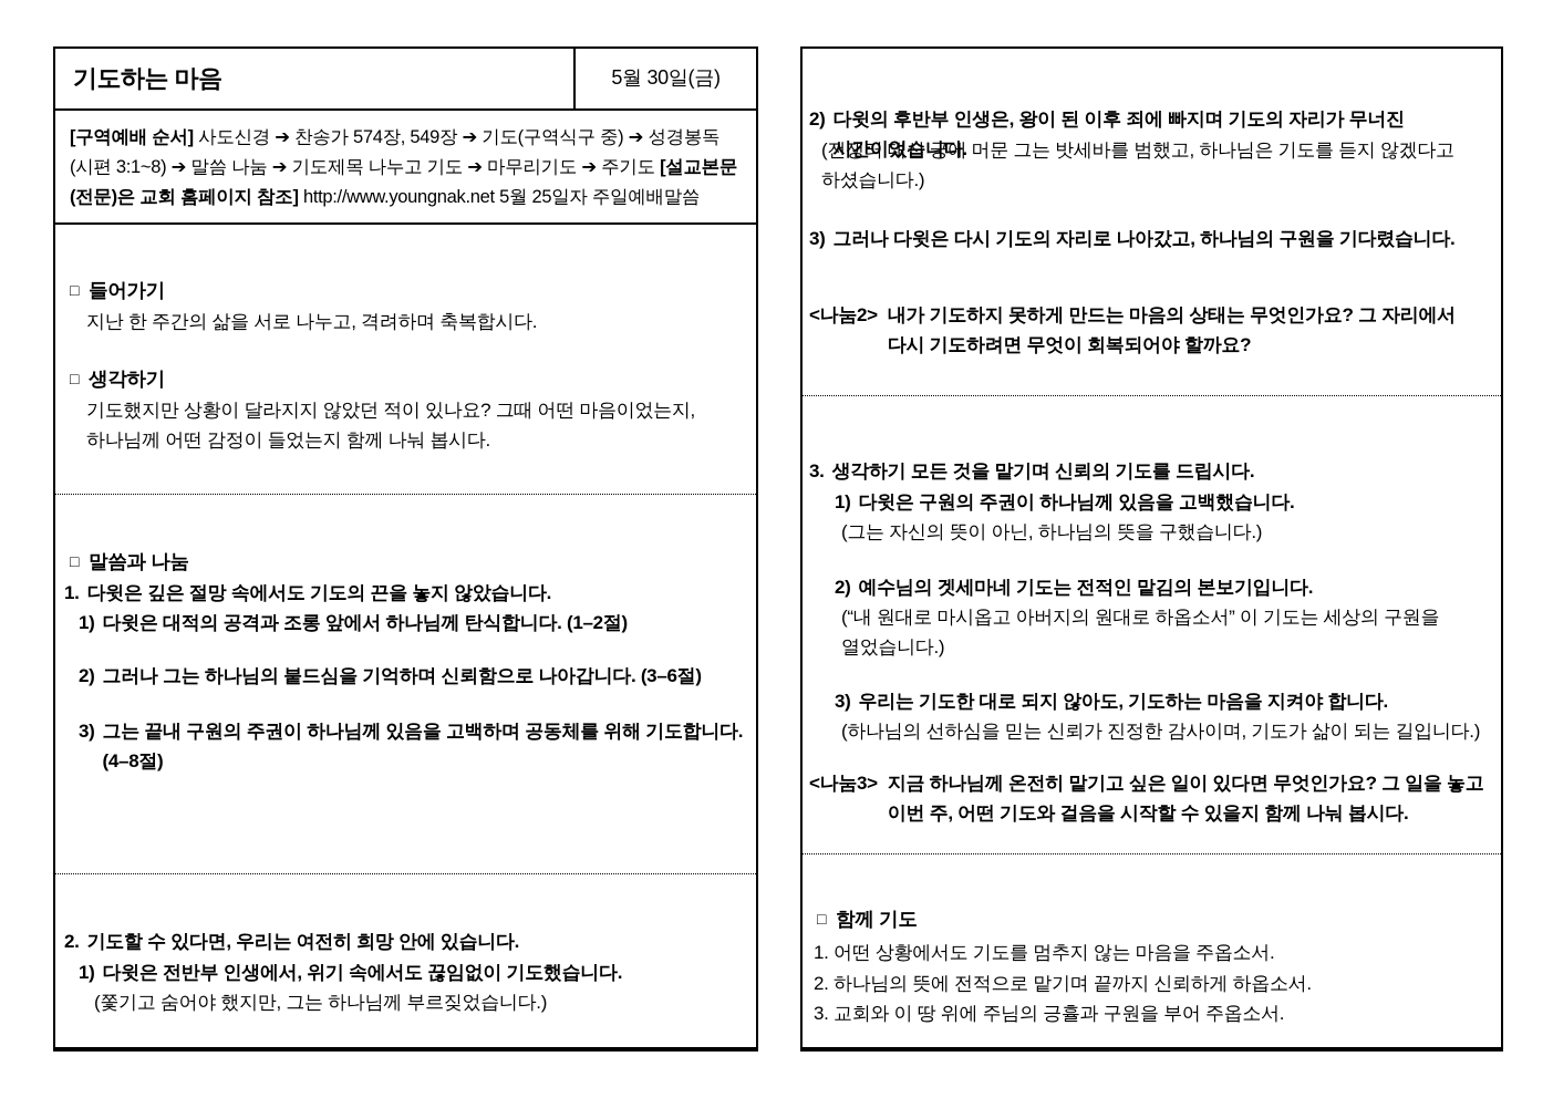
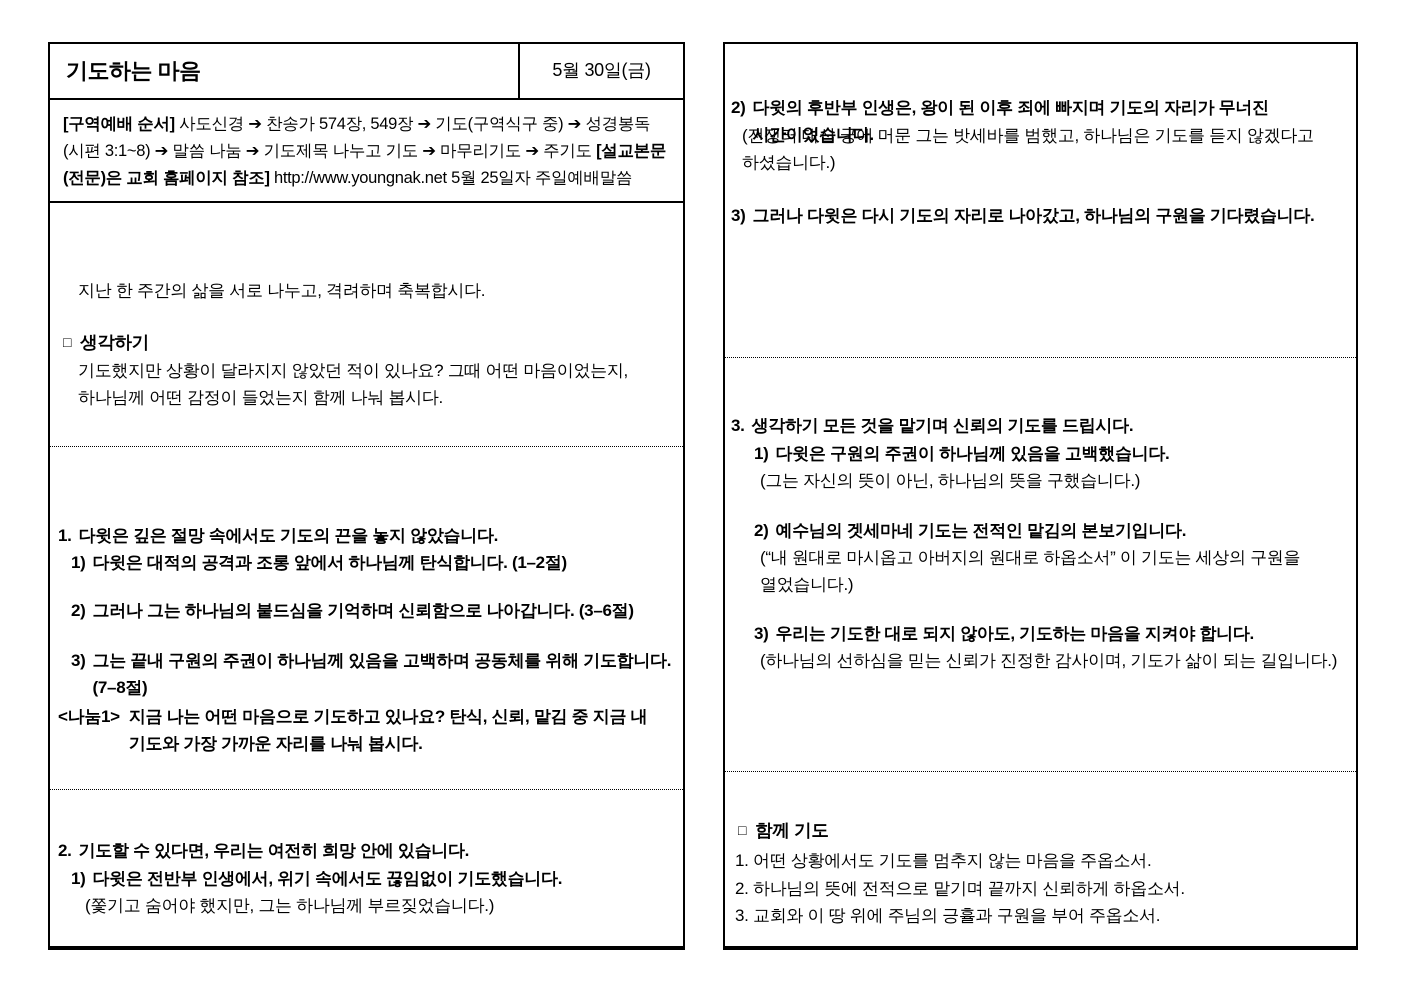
  기도하는 마음
  5월 30일(금)
  [구역예배 순서] 사도신경 ➔ 찬송가 574장, 549장 ➔ 기도(구역식구 중) ➔ 성경봉독(시편 3:1~8) ➔ 말씀 나눔 ➔ 기도제목 나누고 기도 ➔ 마무리기도 ➔ 주기도 [설교본문(전문)은 교회 홈페이지 참조] http://www.youngnak.net 5월 25일자 주일예배말씀
- □ 들어가기
  지난 한 주간의 삶을 서로 나누고, 격려하며 축복합시다.
  □ 생각하기
  기도했지만 상황이 달라지지 않았던 적이 있나요? 그때 어떤 마음이었는지, 하나님께 어떤 감정이 들었는지 함께 나눠 봅시다.
- □ 말씀과 나눔
  1.
  다윗은 깊은 절망 속에서도 기도의 끈을 놓지 않았습니다.
  1)
  다윗은 대적의 공격과 조롱 앞에서 하나님께 탄식합니다. (1–2절)
  2)
  그러나 그는 하나님의 붙드심을 기억하며 신뢰함으로 나아갑니다. (3–6절)
  3)
- 그는 끝내 구원의 주권이 하나님께 있음을 고백하며 공동체를 위해 기도합니다. (4–8절)
+ 그는 끝내 구원의 주권이 하나님께 있음을 고백하며 공동체를 위해 기도합니다. (7–8절)
+ <나눔1>
+ 지금 나는 어떤 마음으로 기도하고 있나요? 탄식, 신뢰, 맡김 중 지금 내 기도와 가장 가까운 자리를 나눠 봅시다.
  2.
  기도할 수 있다면, 우리는 여전히 희망 안에 있습니다.
  1)
  다윗은 전반부 인생에서, 위기 속에서도 끊임없이 기도했습니다.
  (쫓기고 숨어야 했지만, 그는 하나님께 부르짖었습니다.)
  2)
  다윗의 후반부 인생은, 왕이 된 이후 죄에 빠지며 기도의 자리가 무너진 시간이었습니다.
  (전쟁터 대신 궁에 머문 그는 밧세바를 범했고, 하나님은 기도를 듣지 않겠다고 하셨습니다.)
  3)
  그러나 다윗은 다시 기도의 자리로 나아갔고, 하나님의 구원을 기다렸습니다.
- <나눔2>
- 내가 기도하지 못하게 만드는 마음의 상태는 무엇인가요? 그 자리에서 다시 기도하려면 무엇이 회복되어야 할까요?
  3.
  생각하기 모든 것을 맡기며 신뢰의 기도를 드립시다.
  1)
  다윗은 구원의 주권이 하나님께 있음을 고백했습니다.
  (그는 자신의 뜻이 아닌, 하나님의 뜻을 구했습니다.)
  2)
  예수님의 겟세마네 기도는 전적인 맡김의 본보기입니다.
  (“내 원대로 마시옵고 아버지의 원대로 하옵소서” 이 기도는 세상의 구원을 열었습니다.)
  3)
  우리는 기도한 대로 되지 않아도, 기도하는 마음을 지켜야 합니다.
  (하나님의 선하심을 믿는 신뢰가 진정한 감사이며, 기도가 삶이 되는 길입니다.)
- <나눔3>
- 지금 하나님께 온전히 맡기고 싶은 일이 있다면 무엇인가요? 그 일을 놓고 이번 주, 어떤 기도와 걸음을 시작할 수 있을지 함께 나눠 봅시다.
  □ 함께 기도
  1. 어떤 상황에서도 기도를 멈추지 않는 마음을 주옵소서.
  2. 하나님의 뜻에 전적으로 맡기며 끝까지 신뢰하게 하옵소서.
  3. 교회와 이 땅 위에 주님의 긍휼과 구원을 부어 주옵소서.
